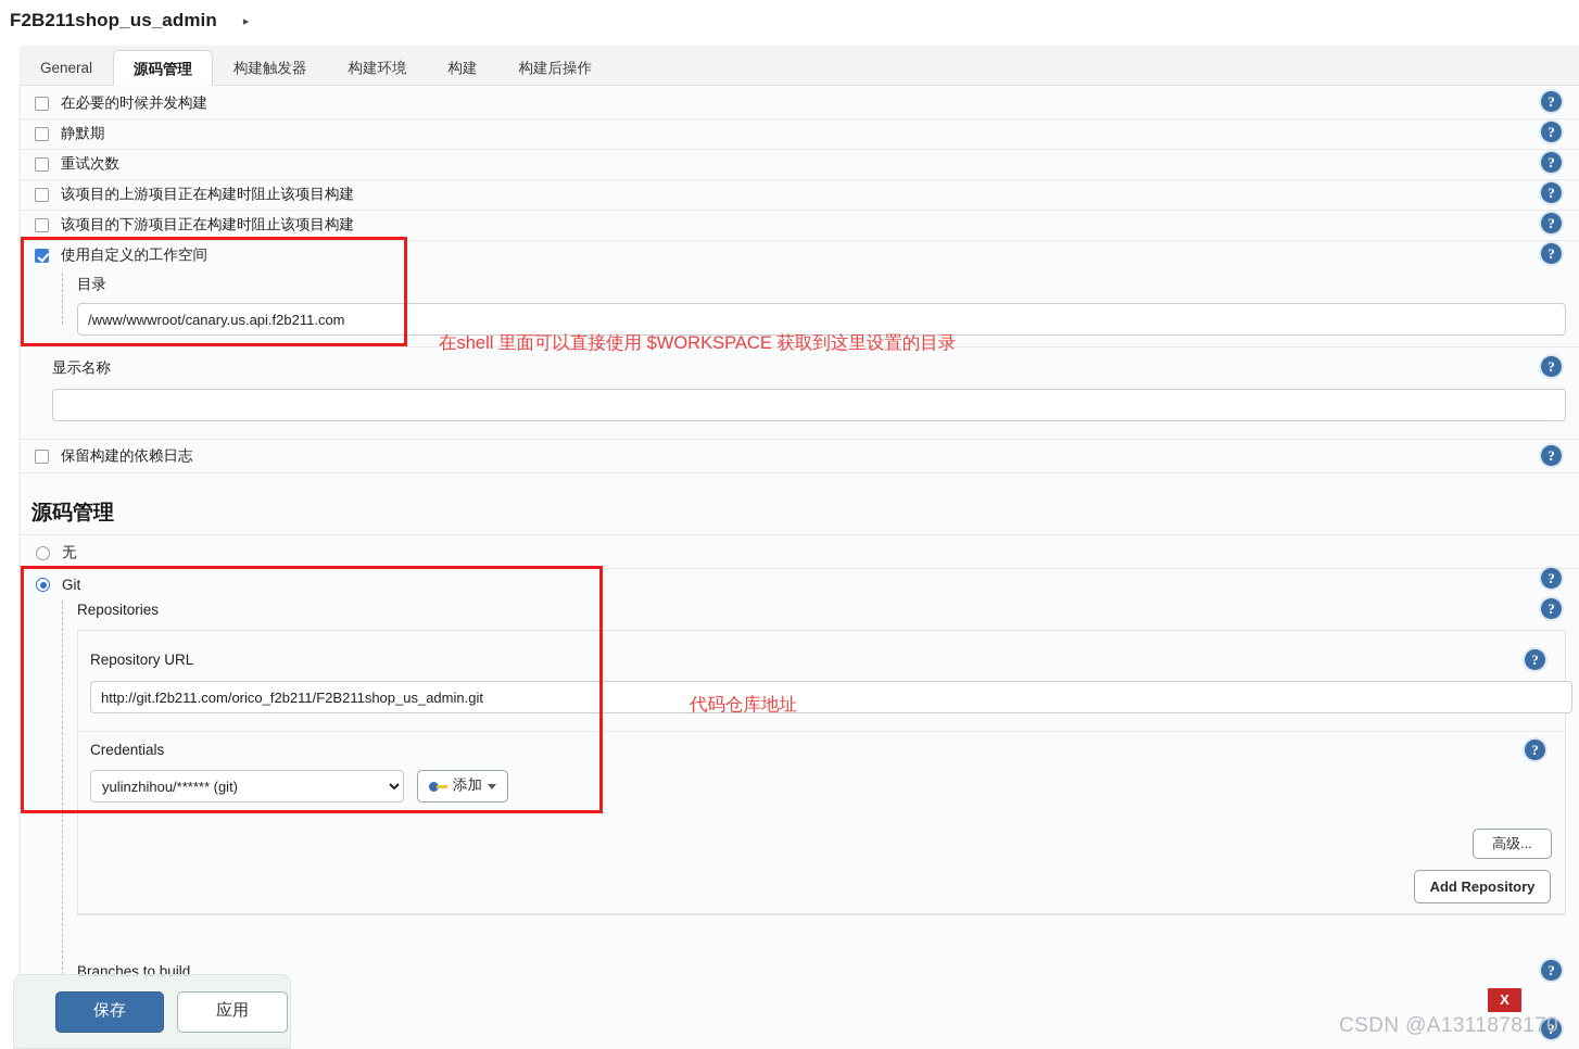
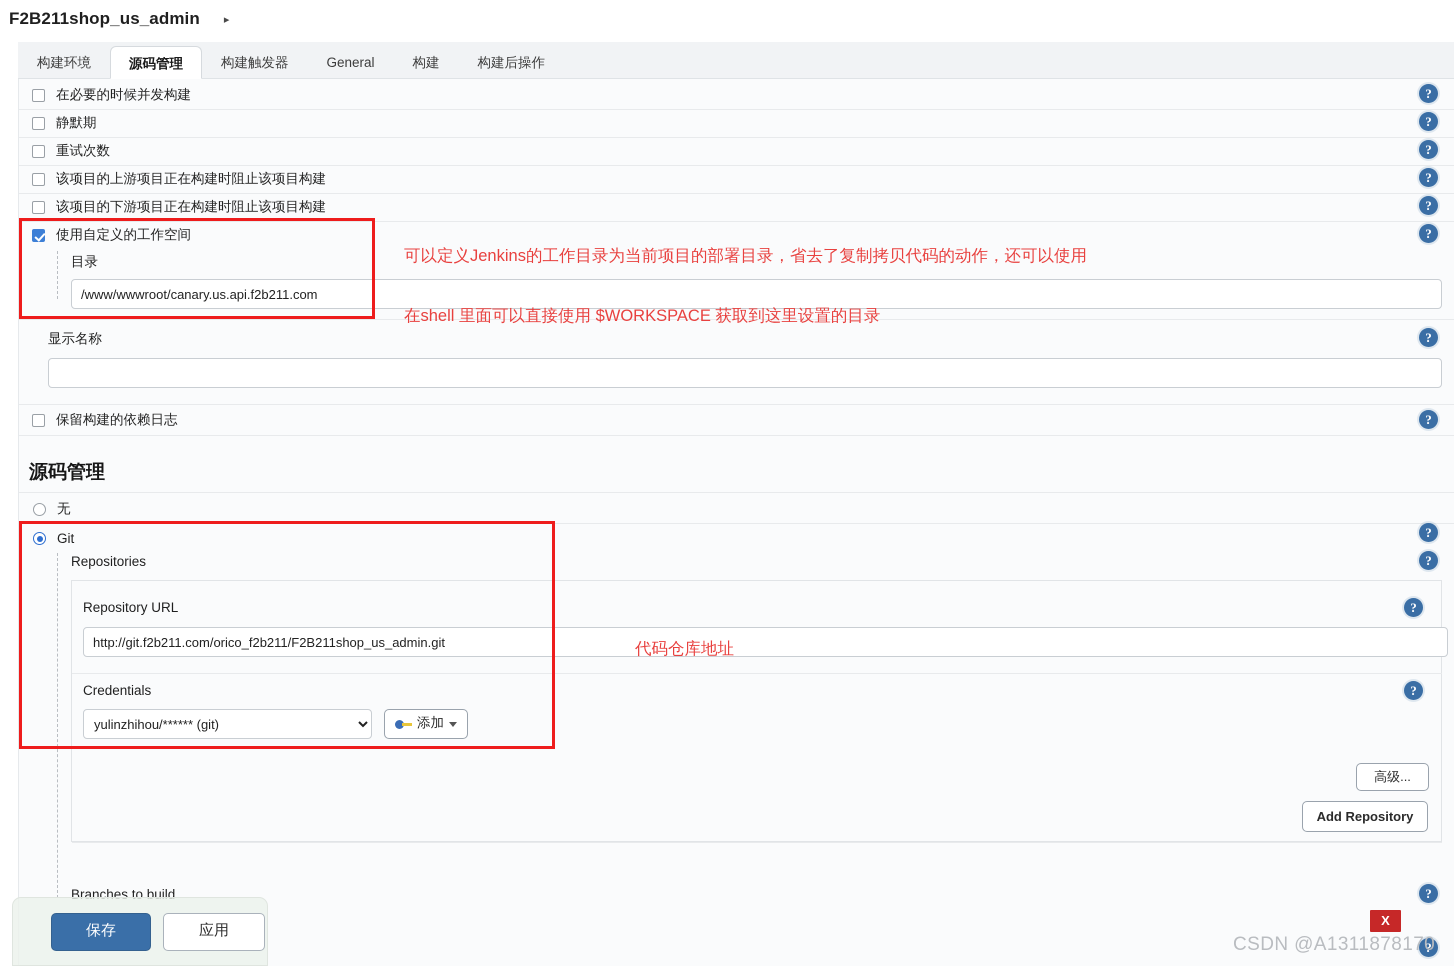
  F2B211shop_us_admin
  ▸
- General
+ 构建环境
  源码管理
  构建触发器
- 构建环境
+ General
  构建
  构建后操作
  在必要的时候并发构建
  静默期
  重试次数
  该项目的上游项目正在构建时阻止该项目构建
  该项目的下游项目正在构建时阻止该项目构建
  使用自定义的工作空间
  目录
  /www/wwwroot/canary.us.api.f2b211.com
  显示名称
  保留构建的依赖日志
  源码管理
  无
  Git
  Repositories
  Repository URL
  http://git.f2b211.com/orico_f2b211/F2B211shop_us_admin.git
  Credentials
  yulinzhihou/****** (git)
  添加
  高级...
  Add Repository
  Branches to build
  ?
  ?
  ?
  ?
  ?
  ?
  ?
  ?
  ?
  ?
  ?
  ?
  ?
  ?
+ 可以定义Jenkins的工作目录为当前项目的部署目录，省去了复制拷贝代码的动作，还可以使用
  在shell 里面可以直接使用 $WORKSPACE 获取到这里设置的目录
  代码仓库地址
  保存
  应用
  X
  CSDN @A1311878170
